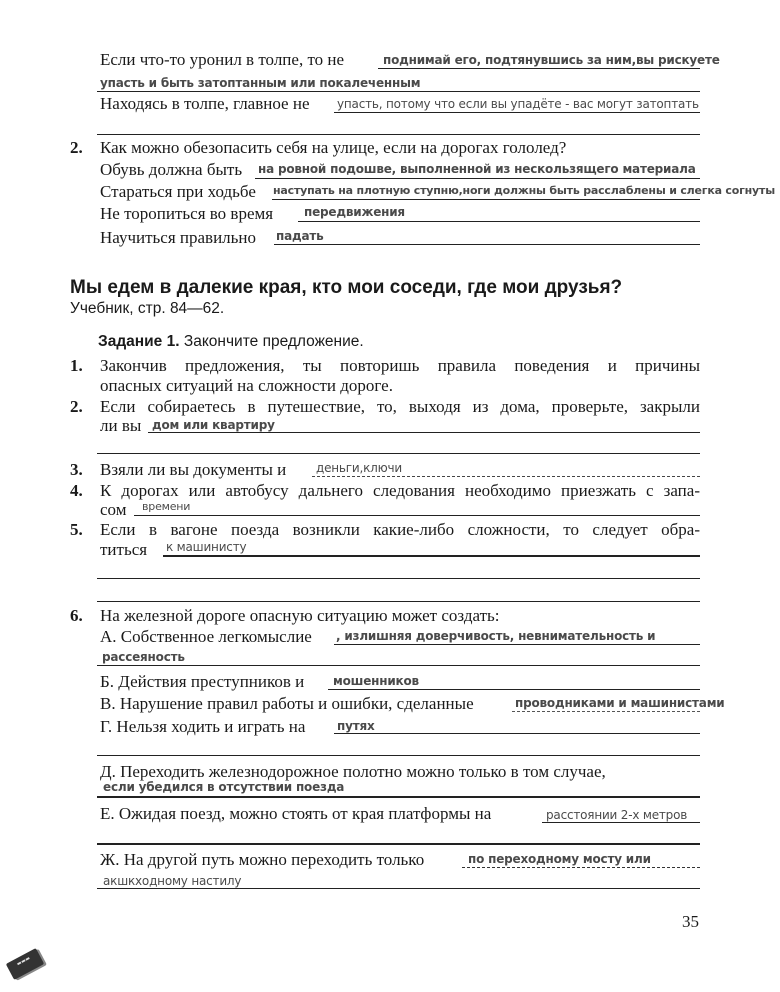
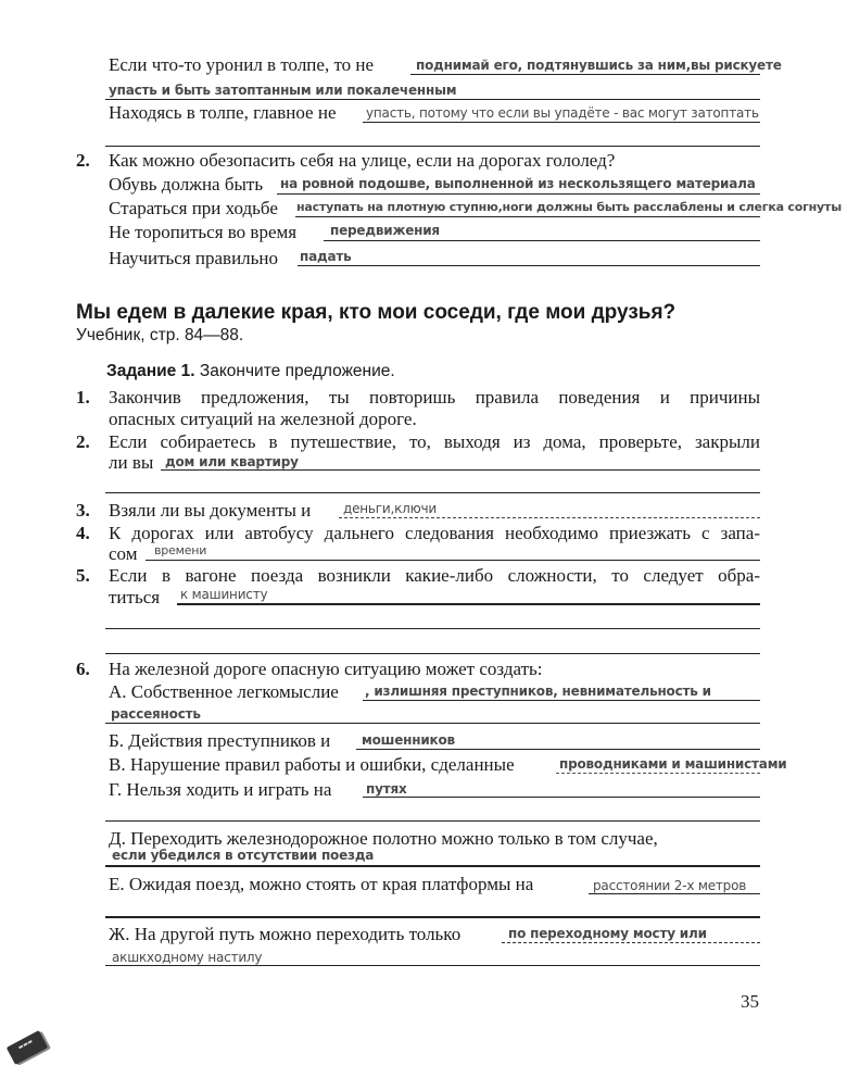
  Если что-то уронил в толпе, то не
  поднимай его, подтянувшись за ним,вы рискуете
  упасть и быть затоптанным или покалеченным
  Находясь в толпе, главное не
  упасть, потому что если вы упадёте - вас могут затоптать
  2.
  Как можно обезопасить себя на улице, если на дорогах гололед?
  Обувь должна быть
  на ровной подошве, выполненной из нескользящего материала
  Стараться при ходьбе
  наступать на плотную ступню,ноги должны быть расслаблены и слегка согнуты
  Не торопиться во время
  передвижения
  Научиться правильно
  падать
  Мы едем в далекие края, кто мои соседи, где мои друзья?
- Учебник, стр. 84—62.
+ Учебник, стр. 84—88.
  Задание 1. Закончите предложение.
  1.
  Закончив предложения, ты повторишь правила поведения и причины
- опасных ситуаций на сложности дороге.
+ опасных ситуаций на железной дороге.
  2.
  Если собираетесь в путешествие, то, выходя из дома, проверьте, закрыли
  ли вы
  дом или квартиру
  3.
  Взяли ли вы документы и
  деньги,ключи
  4.
  К дорогах или автобусу дальнего следования необходимо приезжать с запа-
  сом
  времени
  5.
  Если в вагоне поезда возникли какие-либо сложности, то следует обра-
  титься
  к машинисту
  6.
  На железной дороге опасную ситуацию может создать:
  А. Собственное легкомыслие
- , излишняя доверчивость, невнимательность и
+ , излишняя преступников, невнимательность и
  рассеяность
  Б. Действия преступников и
  мошенников
  В. Нарушение правил работы и ошибки, сделанные
  проводниками и машинистами
  Г. Нельзя ходить и играть на
  путях
  Д. Переходить железнодорожное полотно можно только в том случае,
  если убедился в отсутствии поезда
  Е. Ожидая поезд, можно стоять от края платформы на
  расстоянии 2-х метров
  Ж. На другой путь можно переходить только
  по переходному мосту или
  акшкходному настилу
  35
